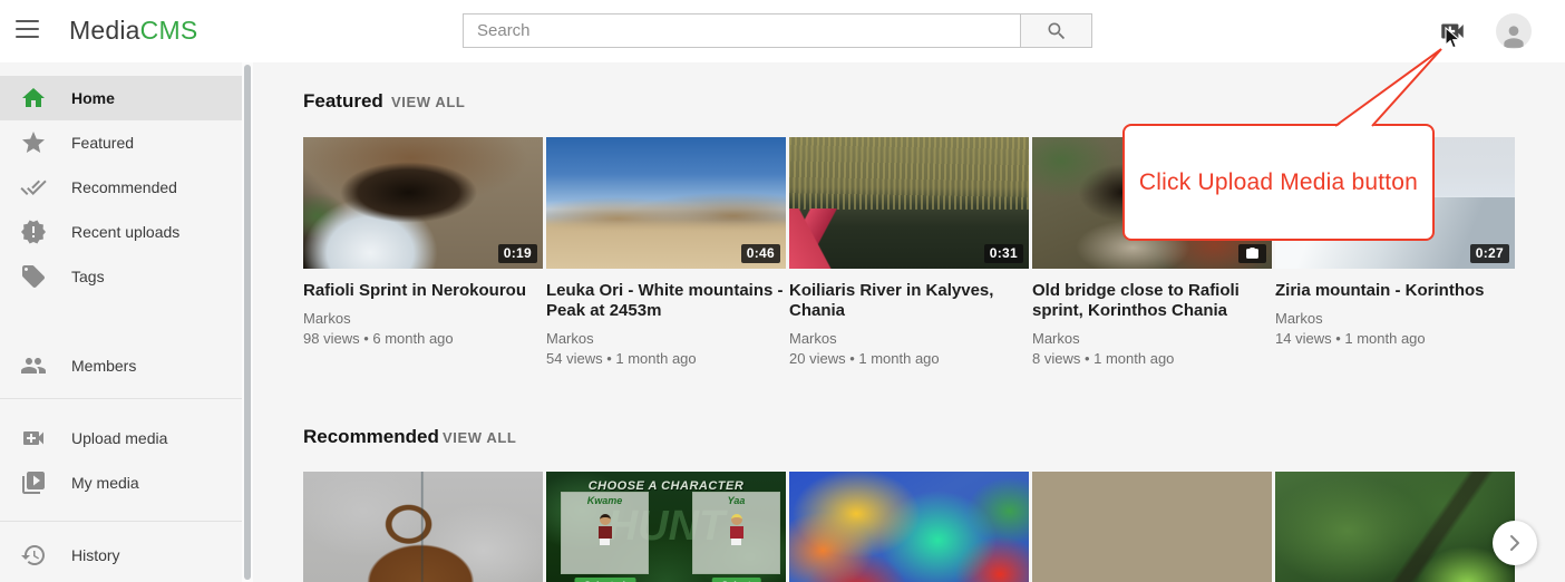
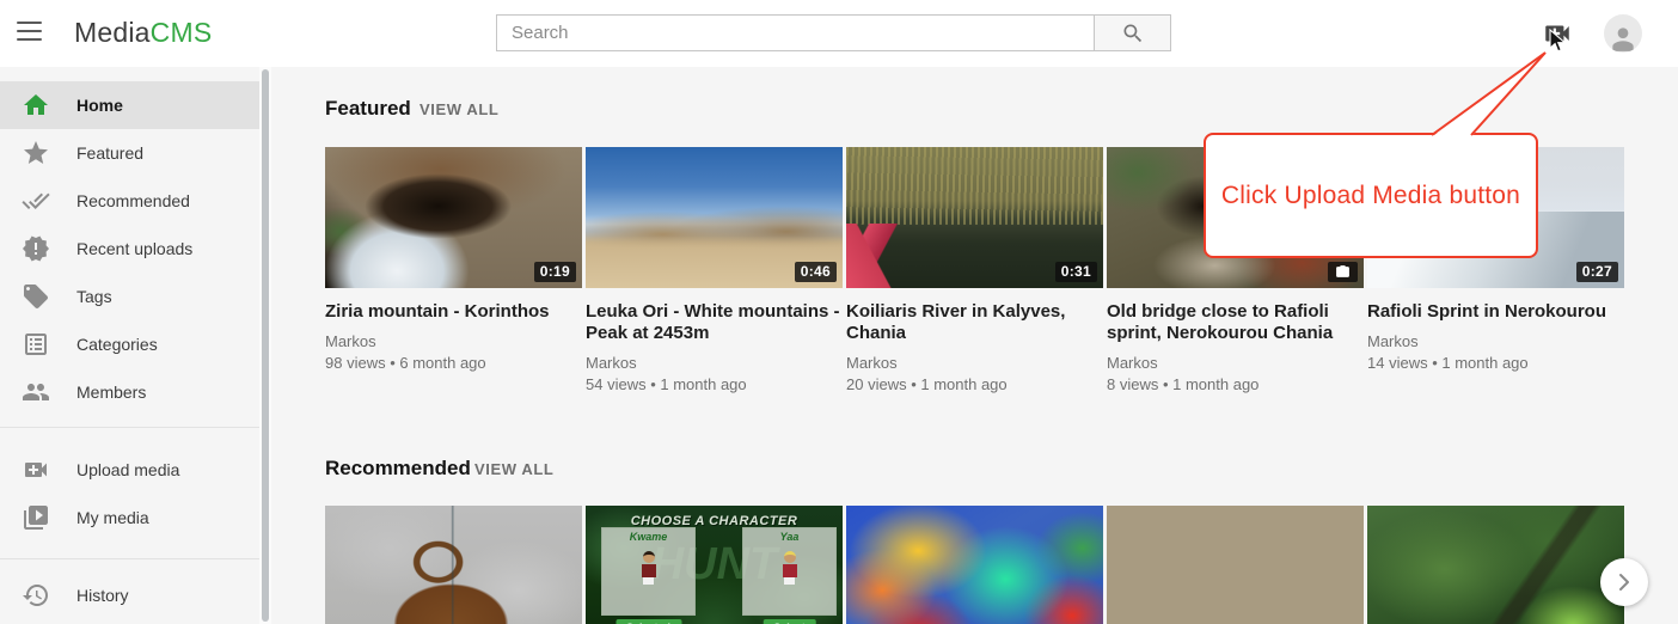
  MediaCMS
  Search
  Home
  Featured
  Recommended
  Recent uploads
  Tags
+ Categories
  Members
  Upload media
  My media
  History
  Featured
  VIEW ALL
  0:19
- Rafioli Sprint in Nerokourou
+ Ziria mountain - Korinthos
  Markos
  98 views • 6 month ago
  0:46
  Leuka Ori - White mountains - Peak at 2453m
  Markos
  54 views • 1 month ago
  0:31
  Koiliaris River in Kalyves, Chania
  Markos
  20 views • 1 month ago
- Old bridge close to Rafioli sprint, Korinthos Chania
+ Old bridge close to Rafioli sprint, Nerokourou Chania
  Markos
  8 views • 1 month ago
  0:27
- Ziria mountain - Korinthos
+ Rafioli Sprint in Nerokourou
  Markos
  14 views • 1 month ago
  Recommended
  VIEW ALL
  CHOOSE A CHARACTER
  HUNT
  Kwame
  Yaa
  Click Upload Media button
